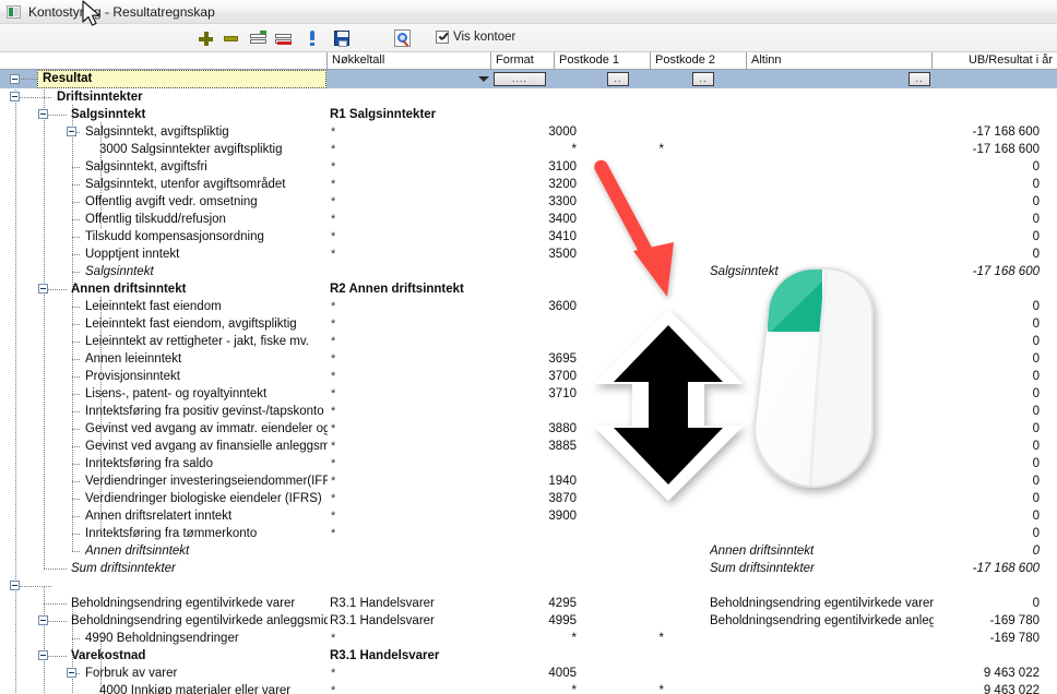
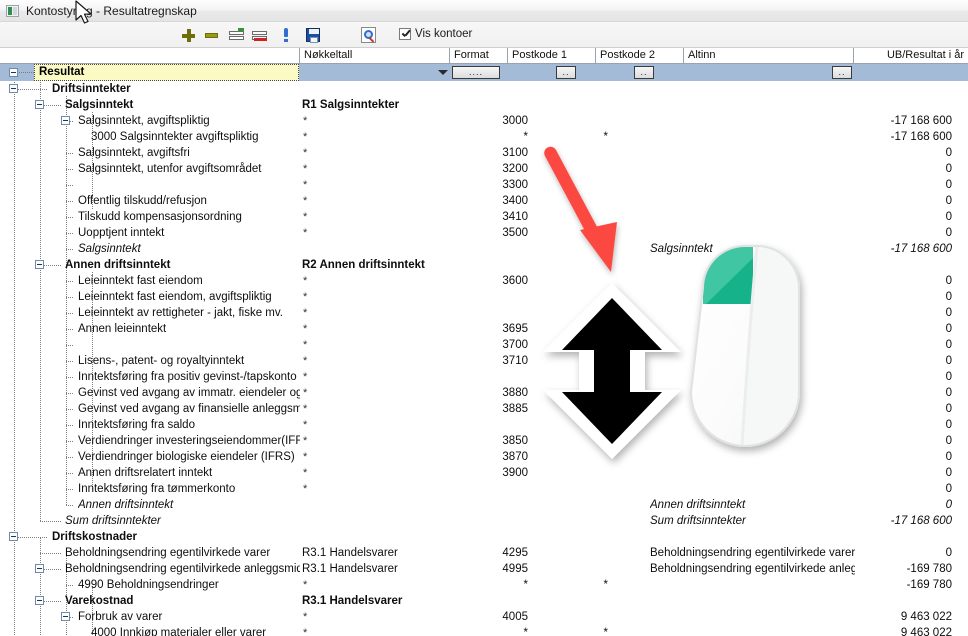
  Kontostyrg - Resultatregnskap
  Vis kontoer
  Nøkkeltall
  Format
  Postkode 1
  Postkode 2
  Altinn
  UB/Resultat i år
  Resultat
  ....
  ..
  ..
  ..
  Driftsinntekter
  Salgsinntekt
  R1 Salgsinntekter
  Salgsinntekt, avgiftspliktig
  *
  3000
  -17 168 600
  3000 Salgsinntekter avgiftspliktig
  *
  *
  *
  -17 168 600
  Salgsinntekt, avgiftsfri
  *
  3100
  0
  Salgsinntekt, utenfor avgiftsområdet
  *
  3200
  0
- Offentlig avgift vedr. omsetning
  *
  3300
  0
  Offentlig tilskudd/refusjon
  *
  3400
  0
  Tilskudd kompensasjonsordning
  *
  3410
  0
  Uopptjent inntekt
  *
  3500
  0
  Salgsinntekt
  Salgsinntekt
  -17 168 600
  Annen driftsinntekt
  R2 Annen driftsinntekt
  Leieinntekt fast eiendom
  *
  3600
  0
  Leieinntekt fast eiendom, avgiftspliktig
  *
  0
  Leieinntekt av rettigheter - jakt, fiske mv.
  *
  0
  Annen leieinntekt
  *
  3695
  0
- Provisjonsinntekt
  *
  3700
  0
  Lisens-, patent- og royaltyinntekt
  *
  3710
  0
  Inntektsføring fra positiv gevinst-/tapskonto
  *
  0
  Gevinst ved avgang av immatr. eiendeler og
  *
  3880
  0
  Gevinst ved avgang av finansielle anleggsm
  *
  3885
  0
  Inntektsføring fra saldo
  *
  0
  Verdiendringer investeringseiendommer(IFR
  *
- 1940
+ 3850
  0
  Verdiendringer biologiske eiendeler (IFRS)
  *
  3870
  0
  Annen driftsrelatert inntekt
  *
  3900
  0
  Inntektsføring fra tømmerkonto
  *
  0
  Annen driftsinntekt
  Annen driftsinntekt
  0
  Sum driftsinntekter
  Sum driftsinntekter
  -17 168 600
+ Driftskostnader
  Beholdningsendring egentilvirkede varer
  R3.1 Handelsvarer
  4295
  Beholdningsendring egentilvirkede varer
  0
  Beholdningsendring egentilvirkede anleggsmid
  R3.1 Handelsvarer
  4995
  Beholdningsendring egentilvirkede anleg
  -169 780
  4990 Beholdningsendringer
  *
  *
  *
  -169 780
  Varekostnad
  R3.1 Handelsvarer
  Forbruk av varer
  *
  4005
  9 463 022
  4000 Innkjøp materialer eller varer
  *
  *
  *
  9 463 022
